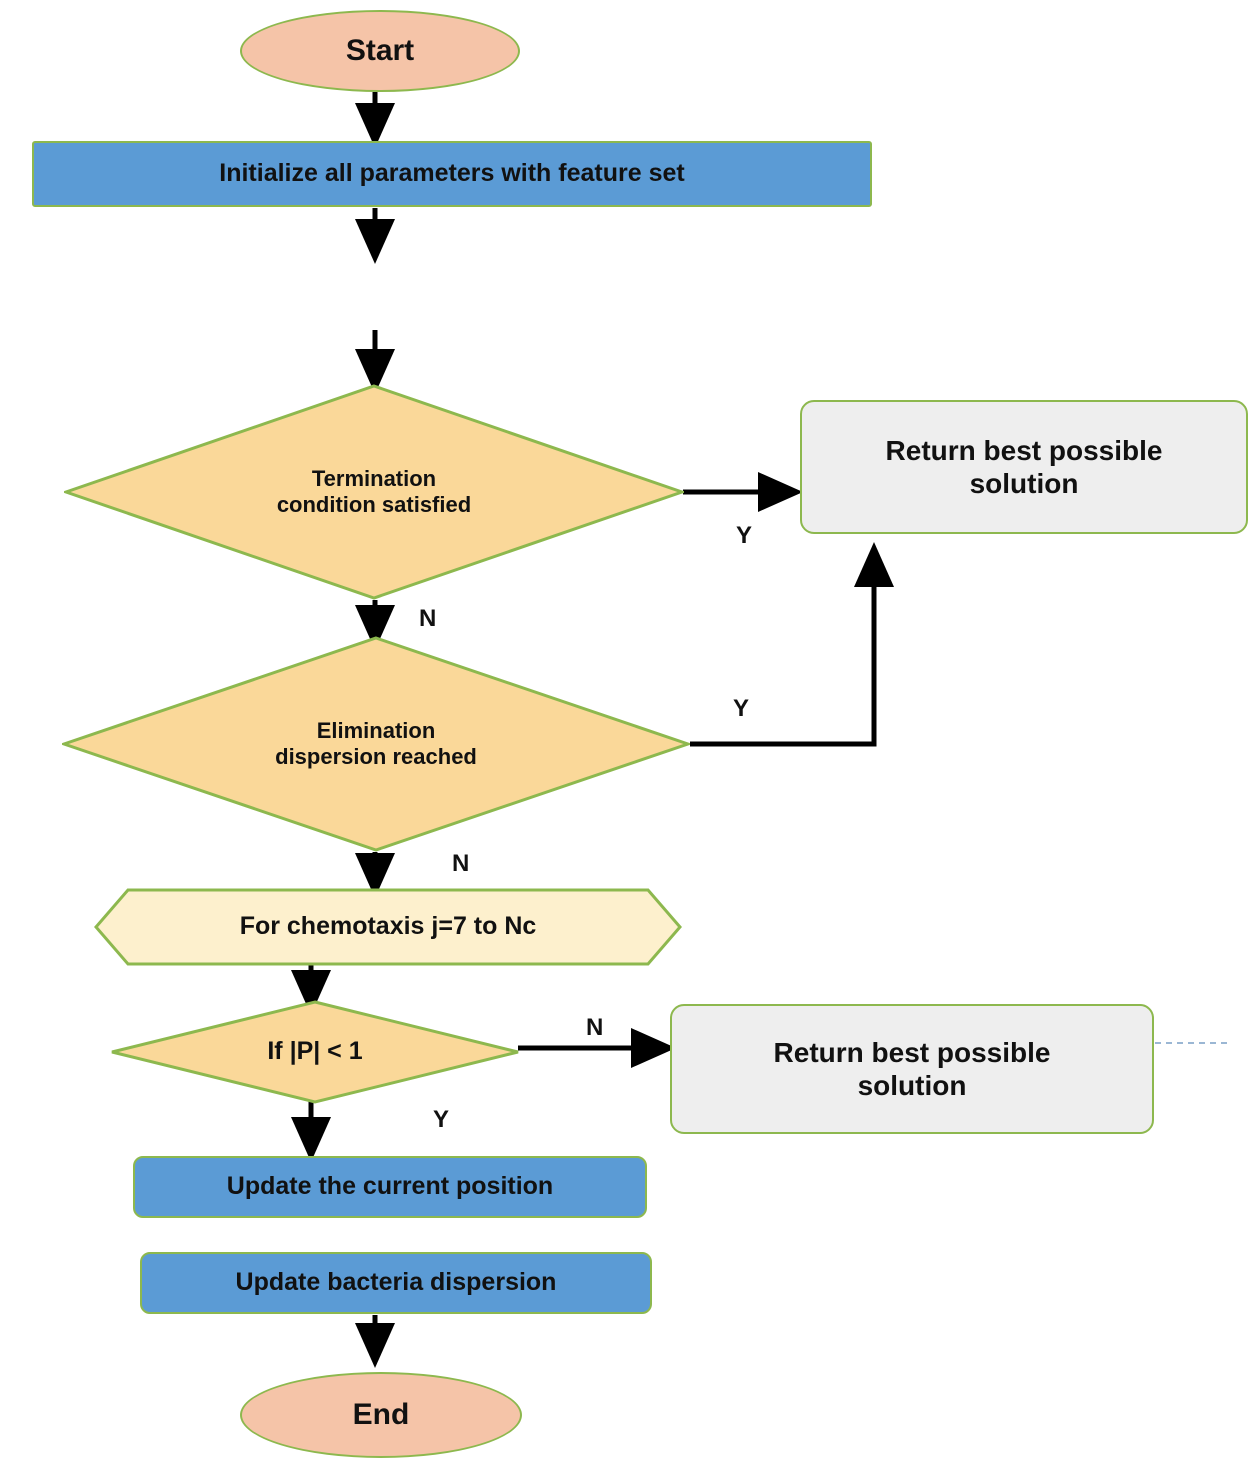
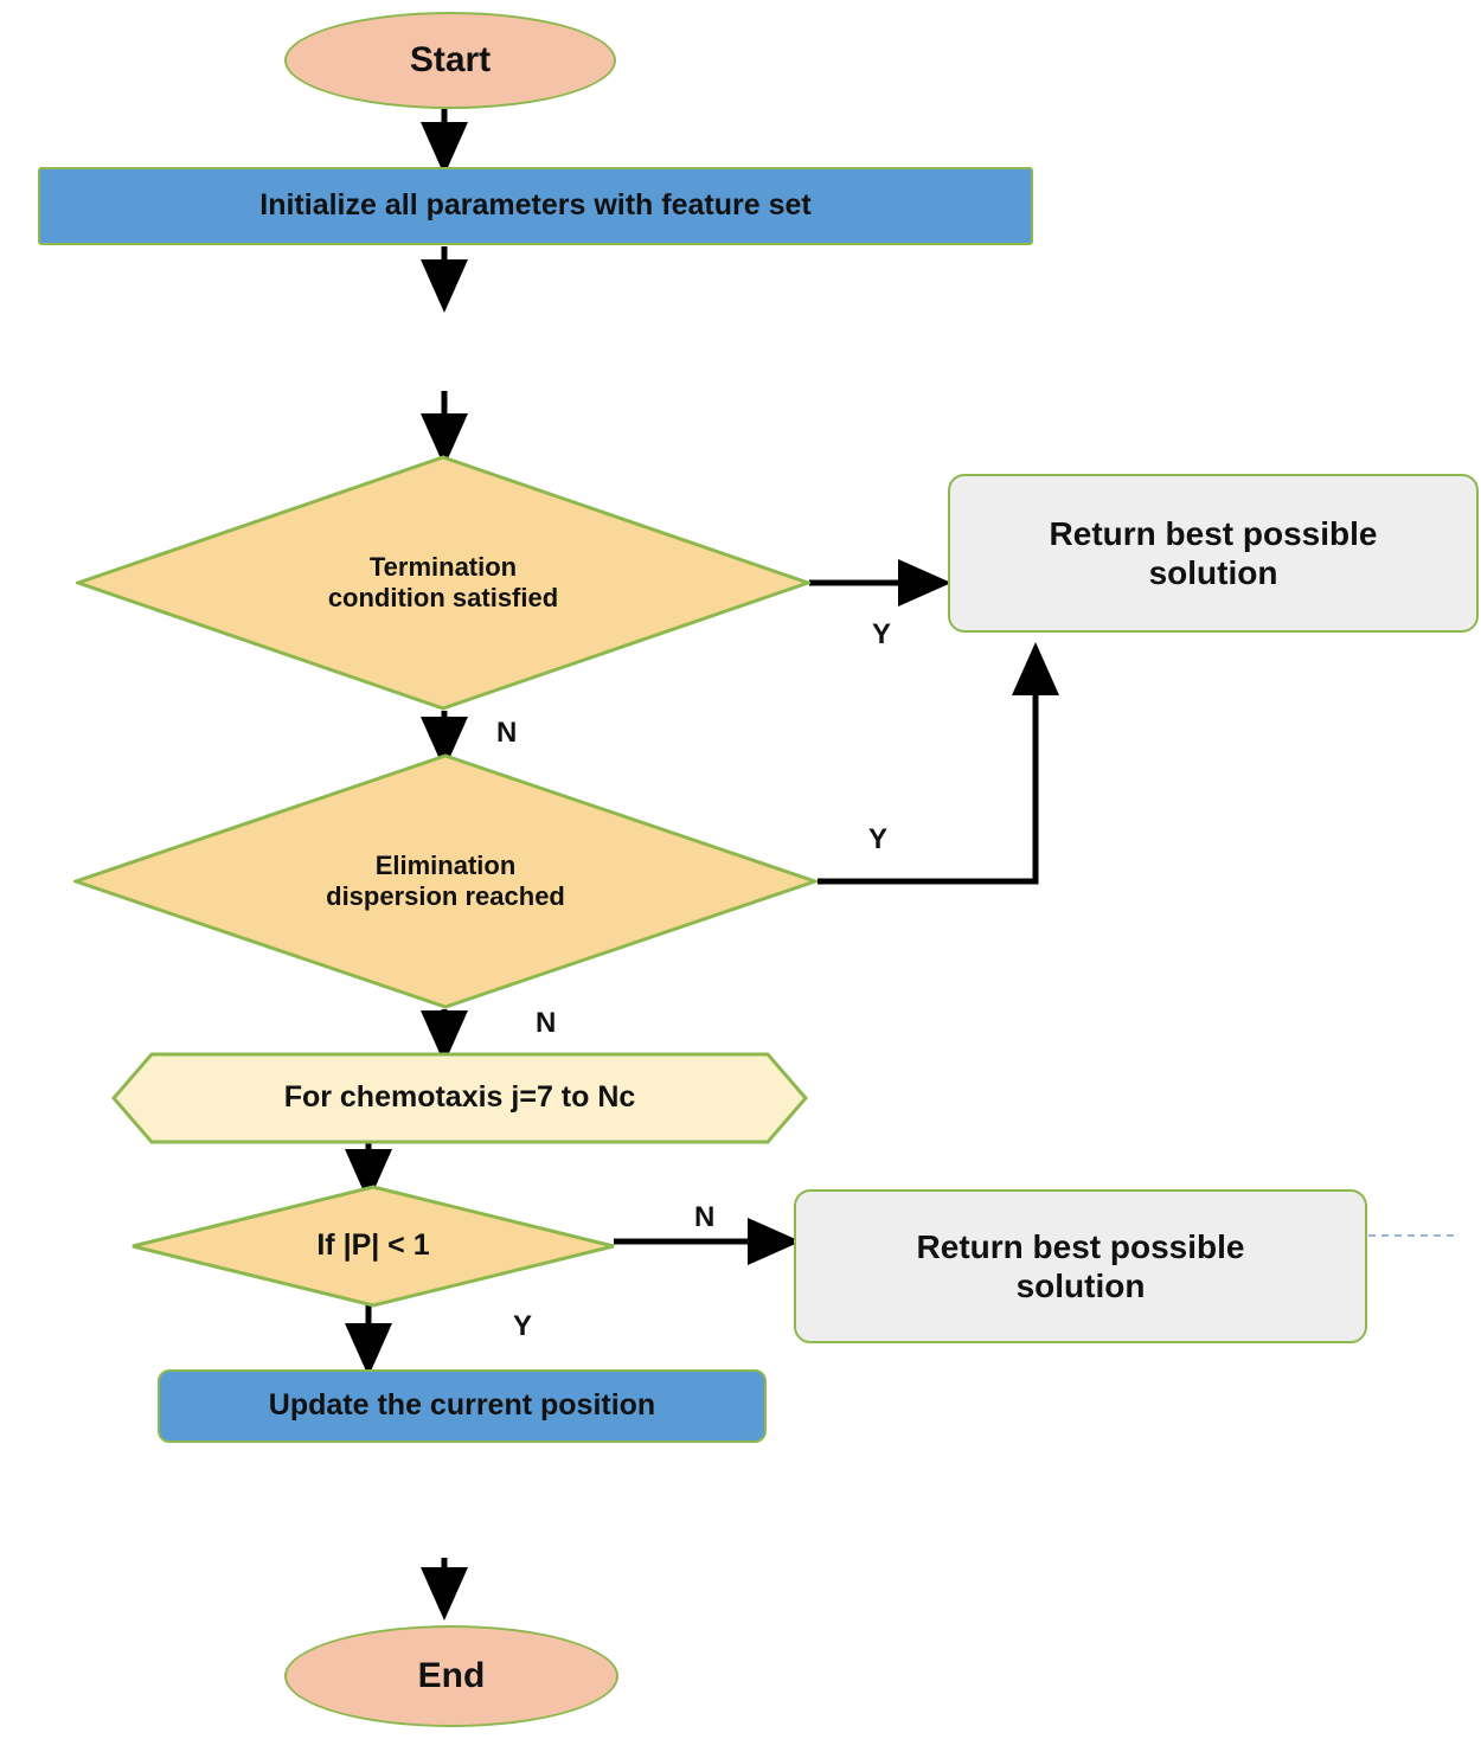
  Start
  Initialize all parameters with feature set
  Termination
  condition satisfied
  Return best possible
  solution
  Elimination
  dispersion reached
  For chemotaxis j=7 to Nc
  If |P| < 1
  Return best possible
  solution
  Update the current position
- Update bacteria dispersion
  End
  Y
  N
  Y
  N
  N
  Y
